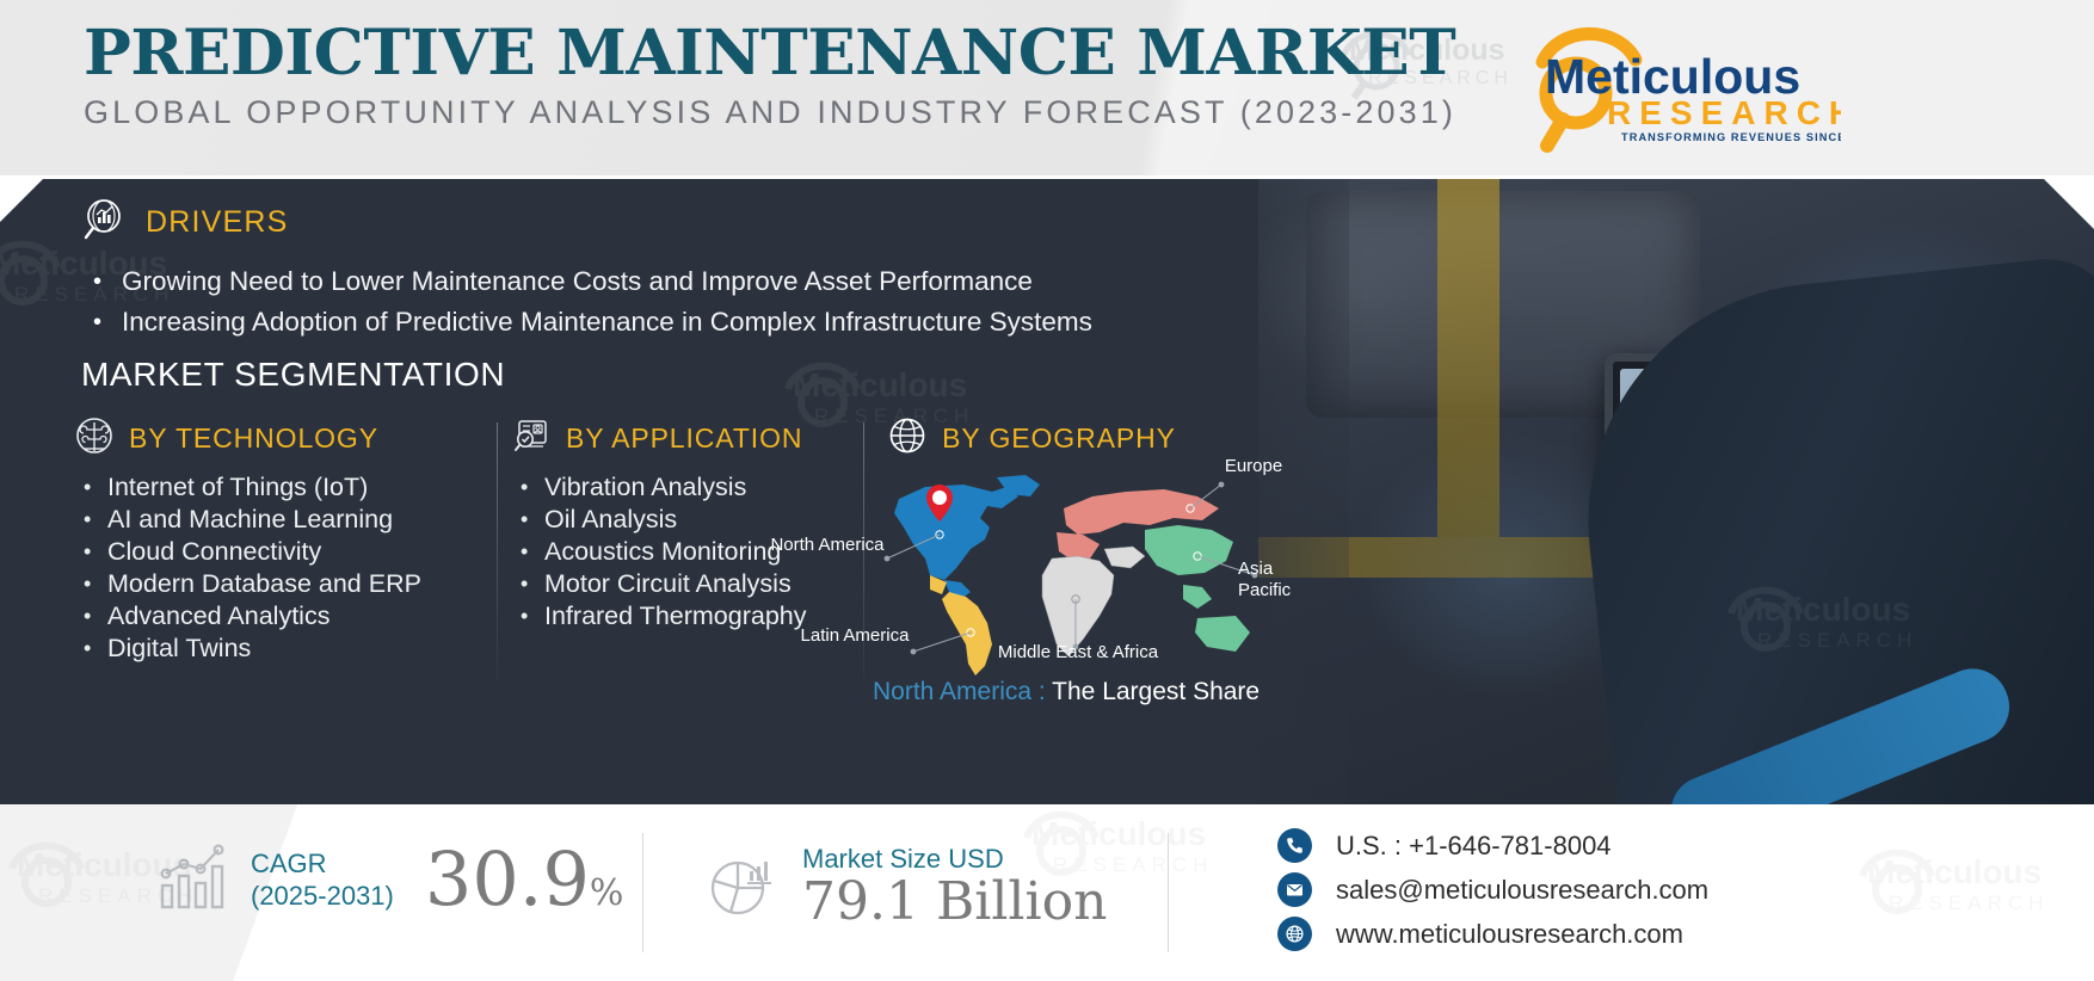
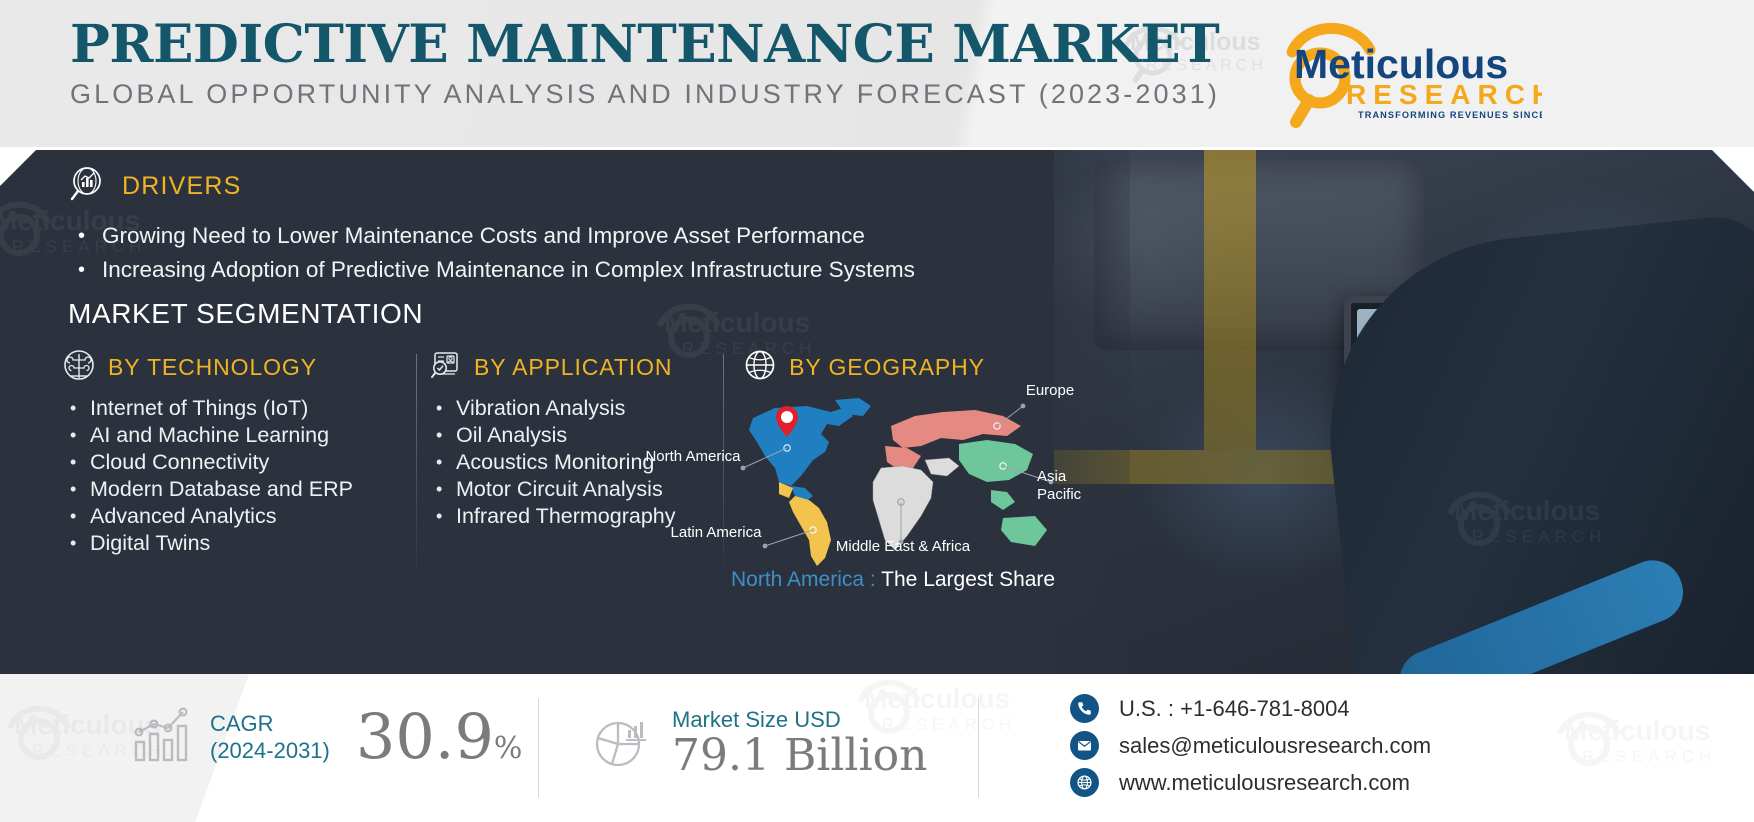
  Meticulous
  RESEARCH
  PREDICTIVE MAINTENANCE MARKET
  GLOBAL OPPORTUNITY ANALYSIS AND INDUSTRY FORECAST (2023-2031)
  Meticulous
  RESEARC
  TRANSFORMING REVENUES SINC
  RESEARCH
  Meticulous
  RESEARCH
  DRIVERS
  •
  Growing Need to Lower Maintenance Costs and Improve Asset Performance
  •
  Increasing Adoption of Predictive Maintenance in Complex Infrastructure Systems
  MARKET SEGMENTATION
  BY TECHNOLOGY
  •
  Internet of Things (IoT)
  •
  AI and Machine Learning
  •
  Cloud Connectivity
  •
  Modern Database and ERP
  •
  Advanced Analytics
  •
  Digital Twins
  BY APPLICATION
  •
  Vibration Analysis
  •
  Oil Analysis
  •
  Acoustics Monitoring
  •
  Motor Circuit Analysis
  •
  Infrared Thermography
  BY GEOGRAPHY
  North America
  Latin America
  Europe
  Asia Pacific
  Middle East & Africa
  North America : The Largest Share
  Meticulous
  RESEARCH
  Meticulous
  RESEARCH
  CAGR
- (2025-2031)
+ (2024-2031)
  30.9%
  Market Size USD
  79.1 Billion
  U.S. : +1-646-781-8004
  sales@meticulousresearch.com
  www.meticulousresearch.com
